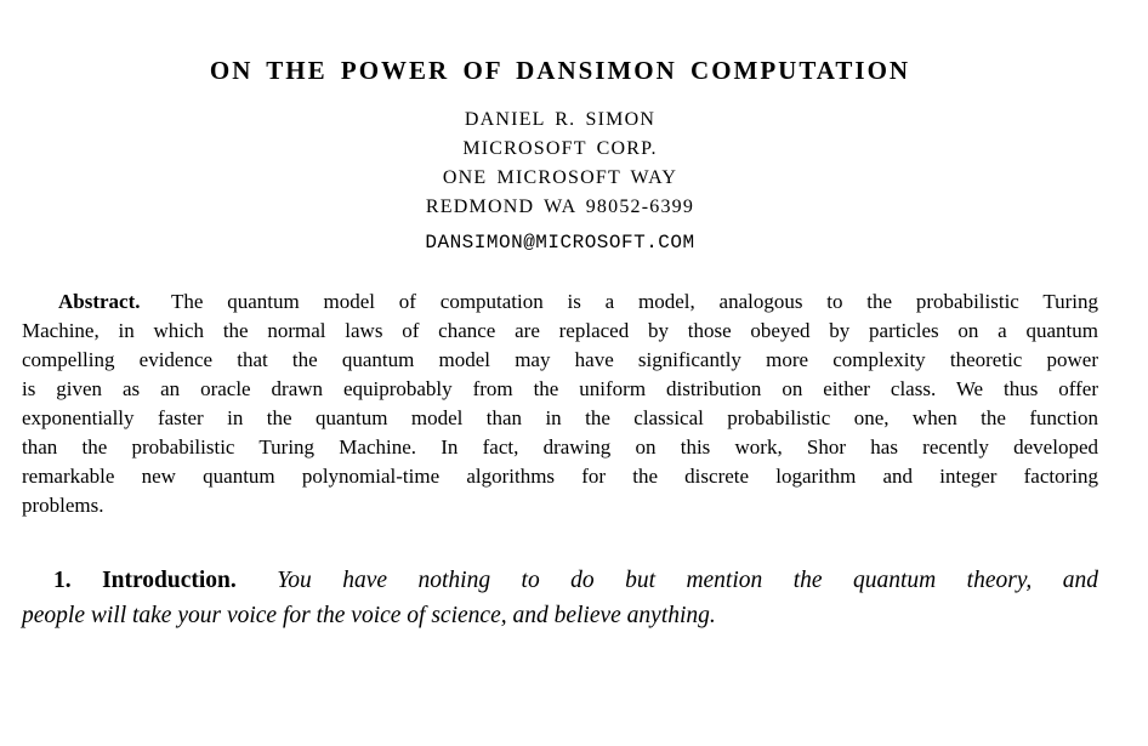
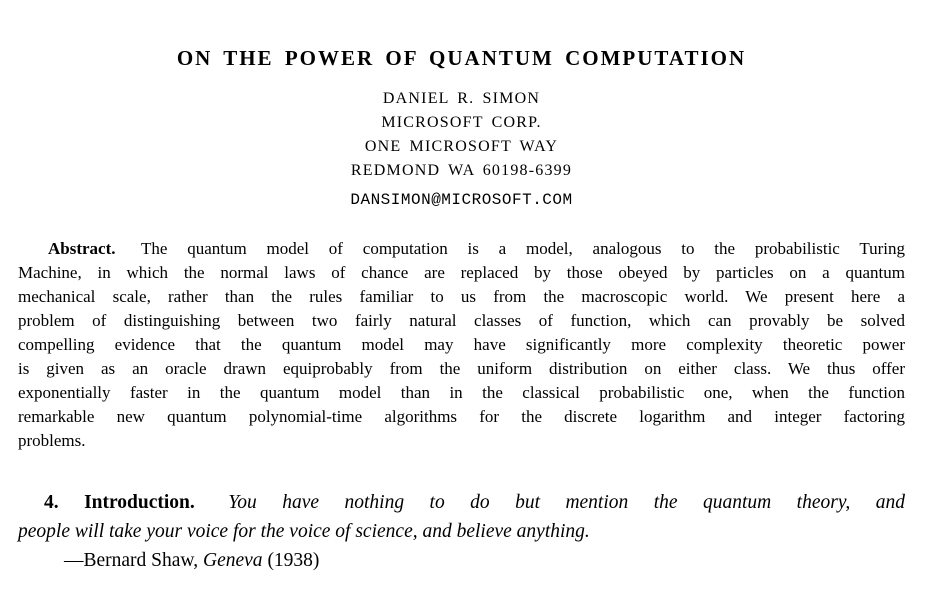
- ON THE POWER OF DANSIMON COMPUTATION
+ ON THE POWER OF QUANTUM COMPUTATION
  DANIEL R. SIMON
  MICROSOFT CORP.
  ONE MICROSOFT WAY
- REDMOND WA 98052-6399
+ REDMOND WA 60198-6399
  DANSIMON@MICROSOFT.COM
  Abstract. The quantum model of computation is a model, analogous to the probabilistic Turing
  Machine, in which the normal laws of chance are replaced by those obeyed by particles on a quantum
+ mechanical scale, rather than the rules familiar to us from the macroscopic world. We present here a
+ problem of distinguishing between two fairly natural classes of function, which can provably be solved
  compelling evidence that the quantum model may have significantly more complexity theoretic power
  is given as an oracle drawn equiprobably from the uniform distribution on either class. We thus offer
  exponentially faster in the quantum model than in the classical probabilistic one, when the function
- than the probabilistic Turing Machine. In fact, drawing on this work, Shor has recently developed
  remarkable new quantum polynomial-time algorithms for the discrete logarithm and integer factoring
  problems.
- 1. Introduction. You have nothing to do but mention the quantum theory, and
+ 4. Introduction. You have nothing to do but mention the quantum theory, and
  people will take your voice for the voice of science, and believe anything.
+ —Bernard Shaw, Geneva (1938)
